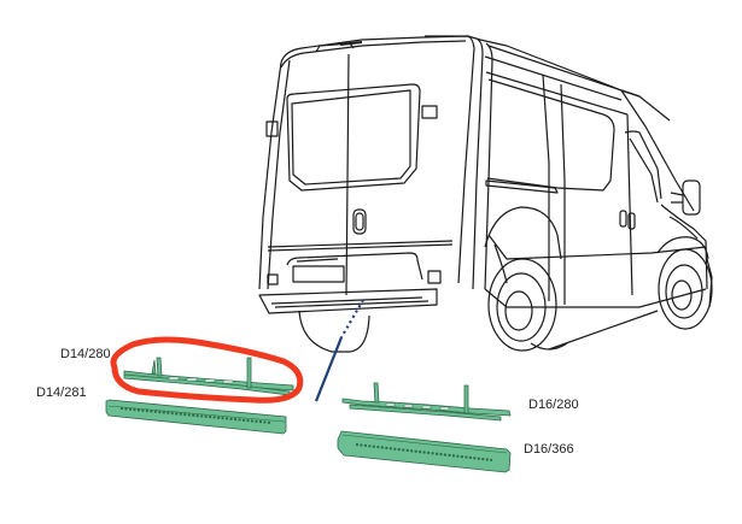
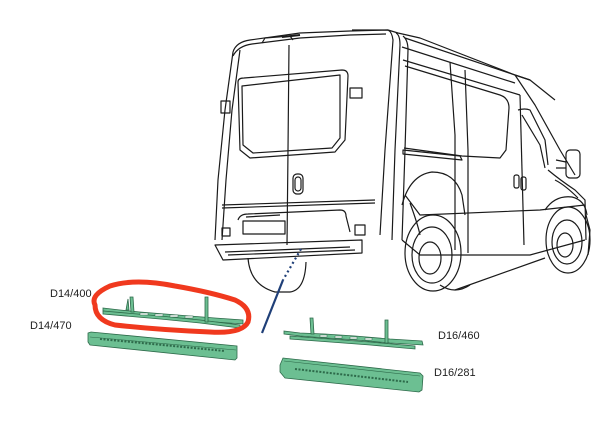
- D14/280
+ D14/400
- D14/281
+ D14/470
- D16/280
+ D16/460
- D16/366
+ D16/281
